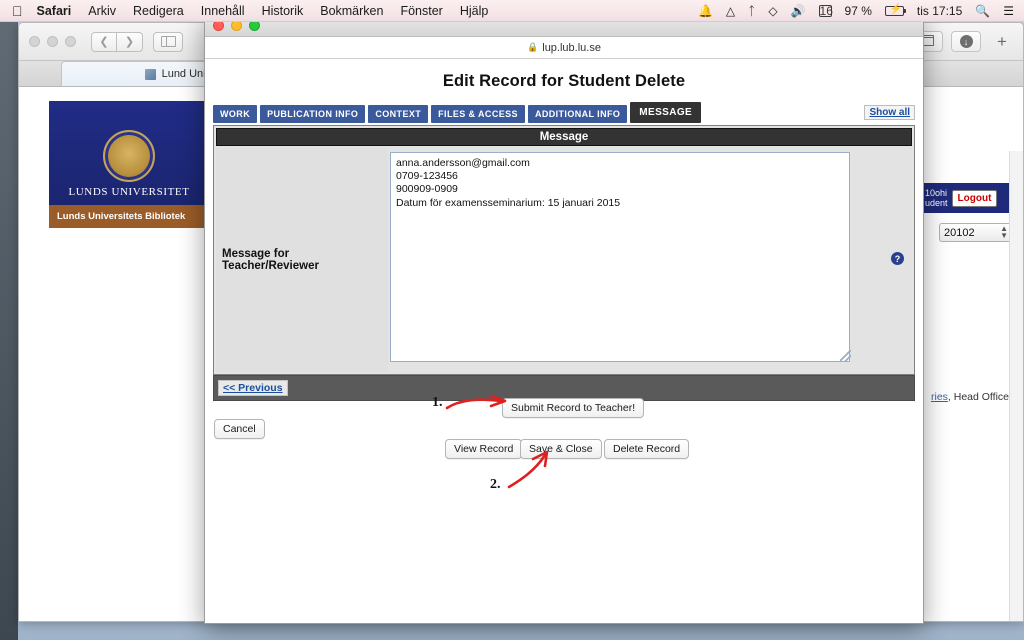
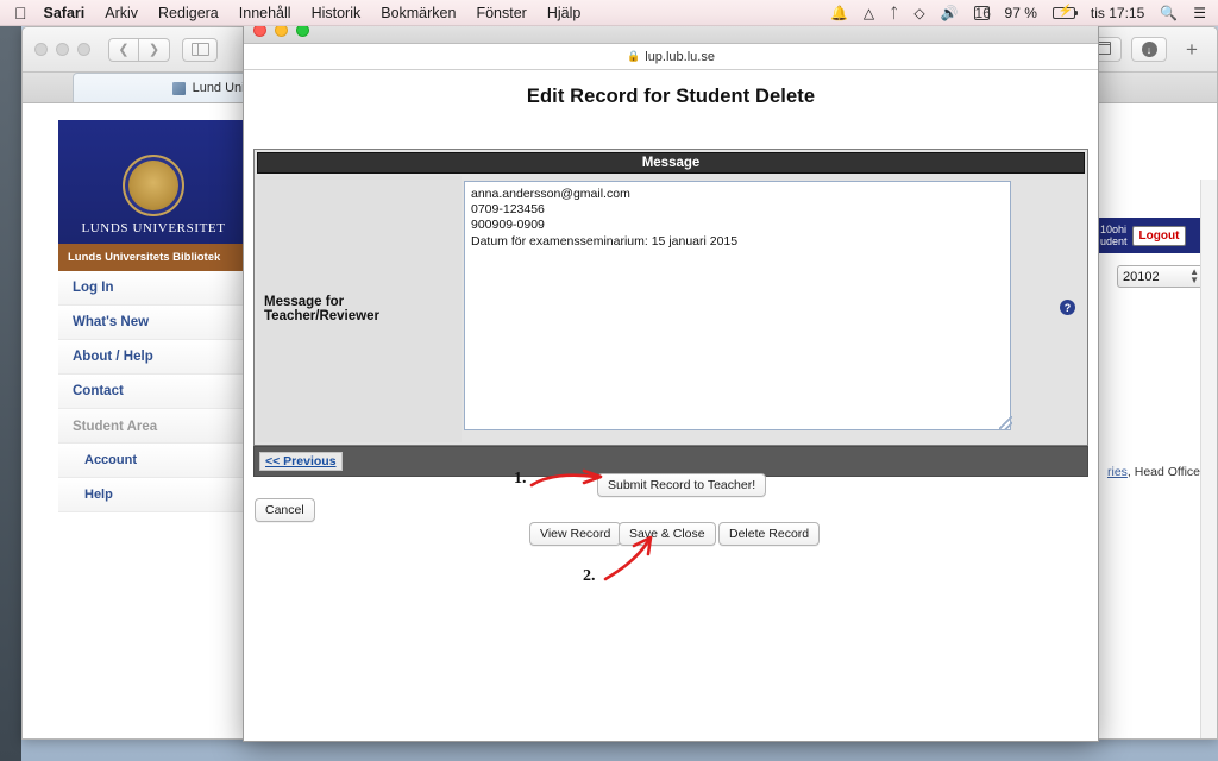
  ❮
  ❯
  ↓
  +
  LUNDS UNIVERSITET
  Lunds Universitets Bibliotek
+ Log In
+ What's New
+ About / Help
+ Contact
+ Student Area
+ Account
+ Help
  10ohi
  udent
  Logout
  20102
  ▲
  ▼
  ries, Head Office
  🔒
  lup.lub.lu.se
  Edit Record for Student Delete
- WORK
- PUBLICATION INFO
- CONTEXT
- FILES & ACCESS
- ADDITIONAL INFO
- MESSAGE
- Show all
  Message
  Message for Teacher/Reviewer
  anna.andersson@gmail.com
  0709-123456
  900909-0909
  Datum för examensseminarium: 15 januari 2015
  ?
  << Previous
  Submit Record to Teacher!
  Cancel
  View Record
  Save & Close
  Delete Record
  1.
  2.
  
  Safari
  Arkiv
  Redigera
  Innehåll
  Historik
  Bokmärken
  Fönster
  Hjälp
  🔔
  △
  ᛏ
  ◇
  🔊
  16
  97 %
  ⚡
  tis 17:15
  🔍
  ☰
